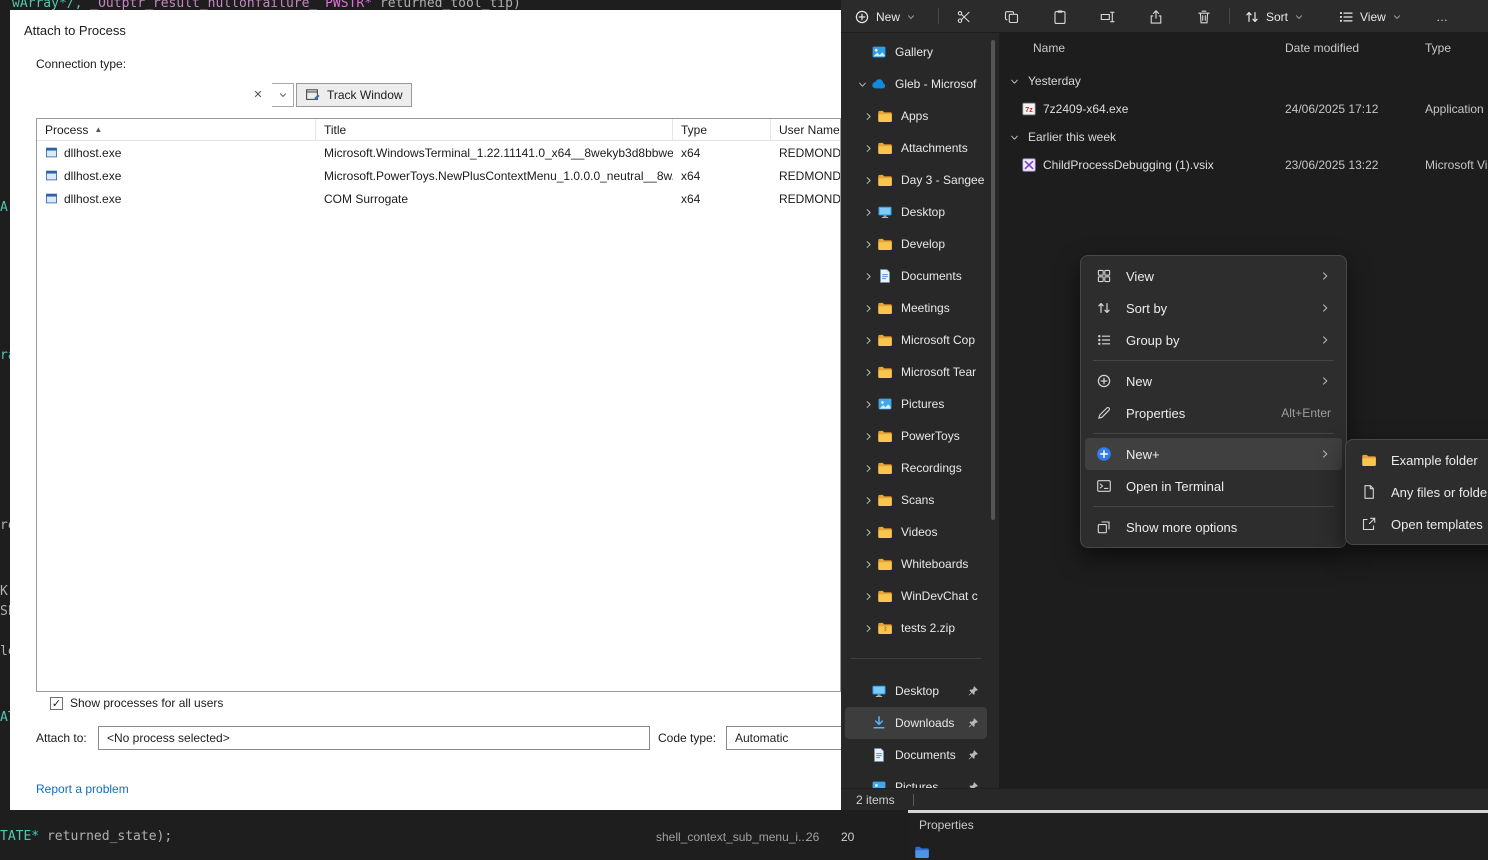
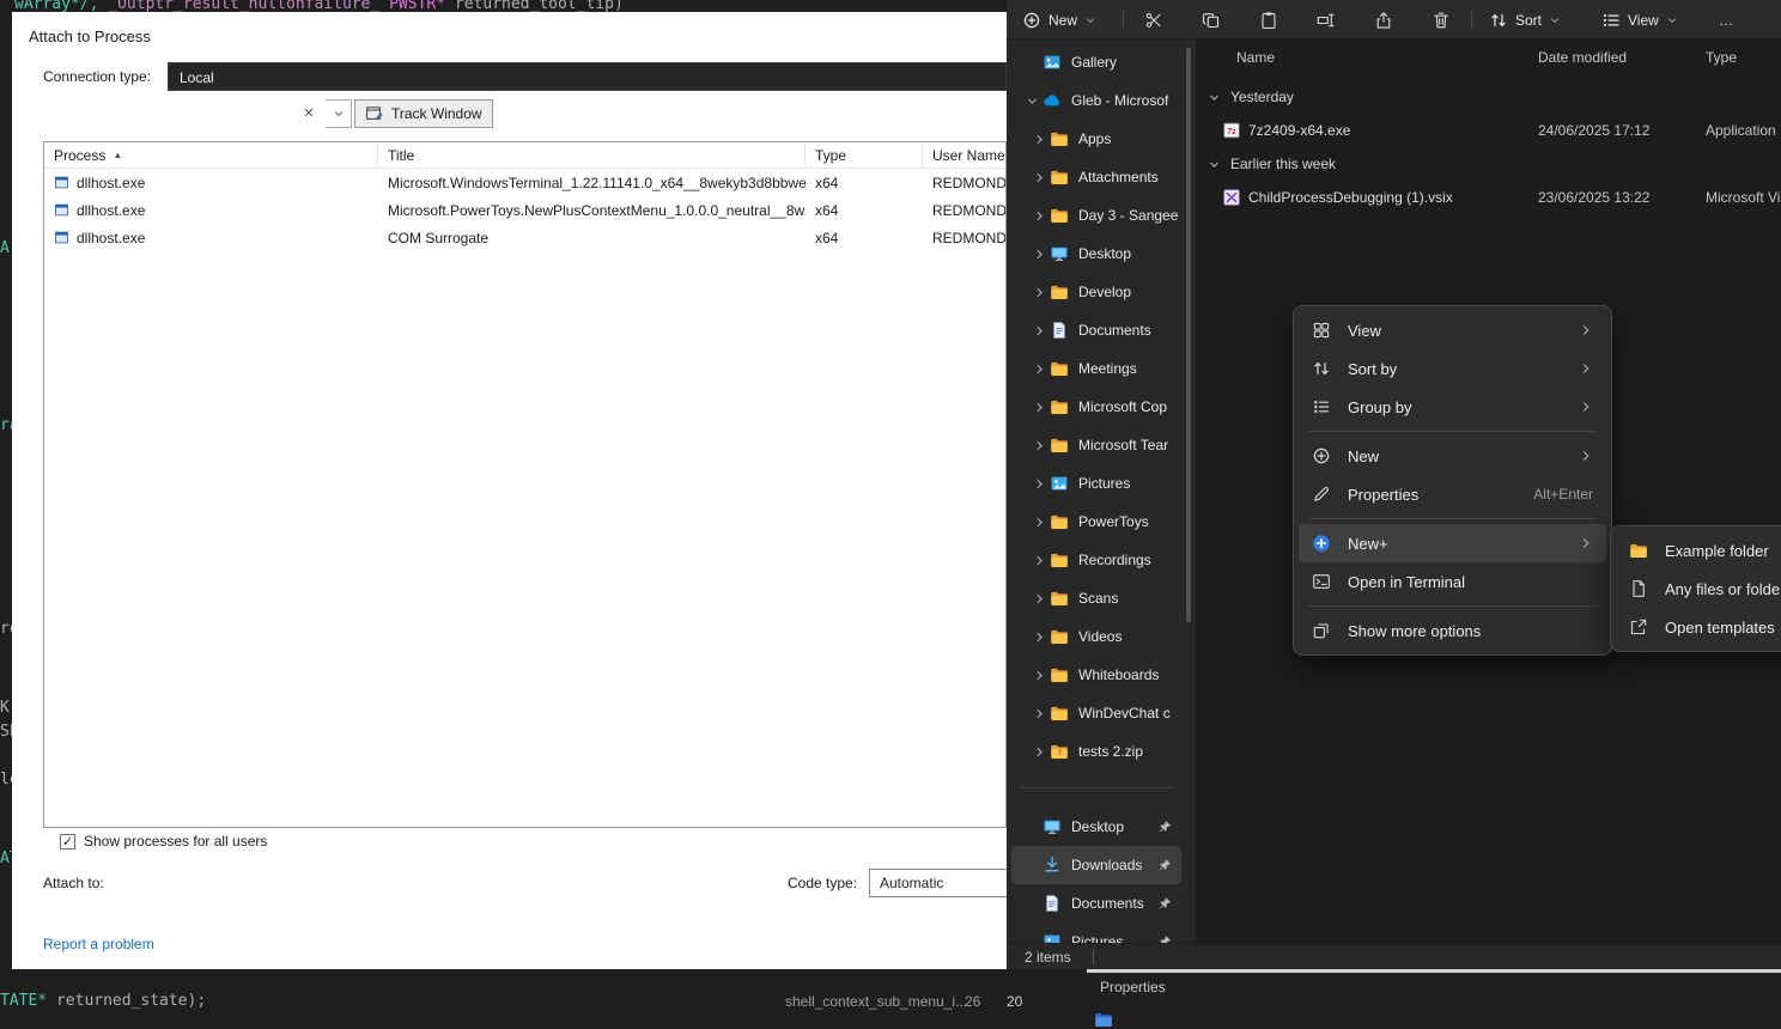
  wArray*/, _Outptr_result_nullonfailure_ PWSTR* returned_tool_tip)
  K
  TATE* returned_state);
  shell_context_sub_menu_i...
  26
  20
  Attach to Process
  Connection type:
+ Local
  ✕
  Track Window
  Process
  ▲
  Title
  Type
  User Name
  dllhost.exe
  Microsoft.WindowsTerminal_1.22.11141.0_x64__8wekyb3d8bbwe
  x64
  REDMOND
  dllhost.exe
  Microsoft.PowerToys.NewPlusContextMenu_1.0.0.0_neutral__8w
  x64
  REDMOND
  dllhost.exe
  COM Surrogate
  x64
  REDMOND
  ✓
  Show processes for all users
  Attach to:
- <No process selected>
  Code type:
  Automatic
  Report a problem
  New
  Sort
  View
  …
  Gallery
  Gleb - Microsof
  Apps
  Attachments
  Day 3 - Sangee
  Desktop
  Develop
  Documents
  Meetings
  Microsoft Cop
  Microsoft Tear
  Pictures
  PowerToys
  Recordings
  Scans
  Videos
  Whiteboards
  WinDevChat c
  tests 2.zip
  Desktop
  Downloads
  Documents
  Pictures
  Name
  Date modified
  Type
  Yesterday
  7z2409-x64.exe
  24/06/2025 17:12
  Application
  Earlier this week
  ChildProcessDebugging (1).vsix
  23/06/2025 13:22
  Microsoft Vi
  2 items
  View
  Sort by
  Group by
  New
  Properties
  Alt+Enter
  New+
  Open in Terminal
  Show more options
  Example folder
  Any files or folde
  Open templates
  Properties
